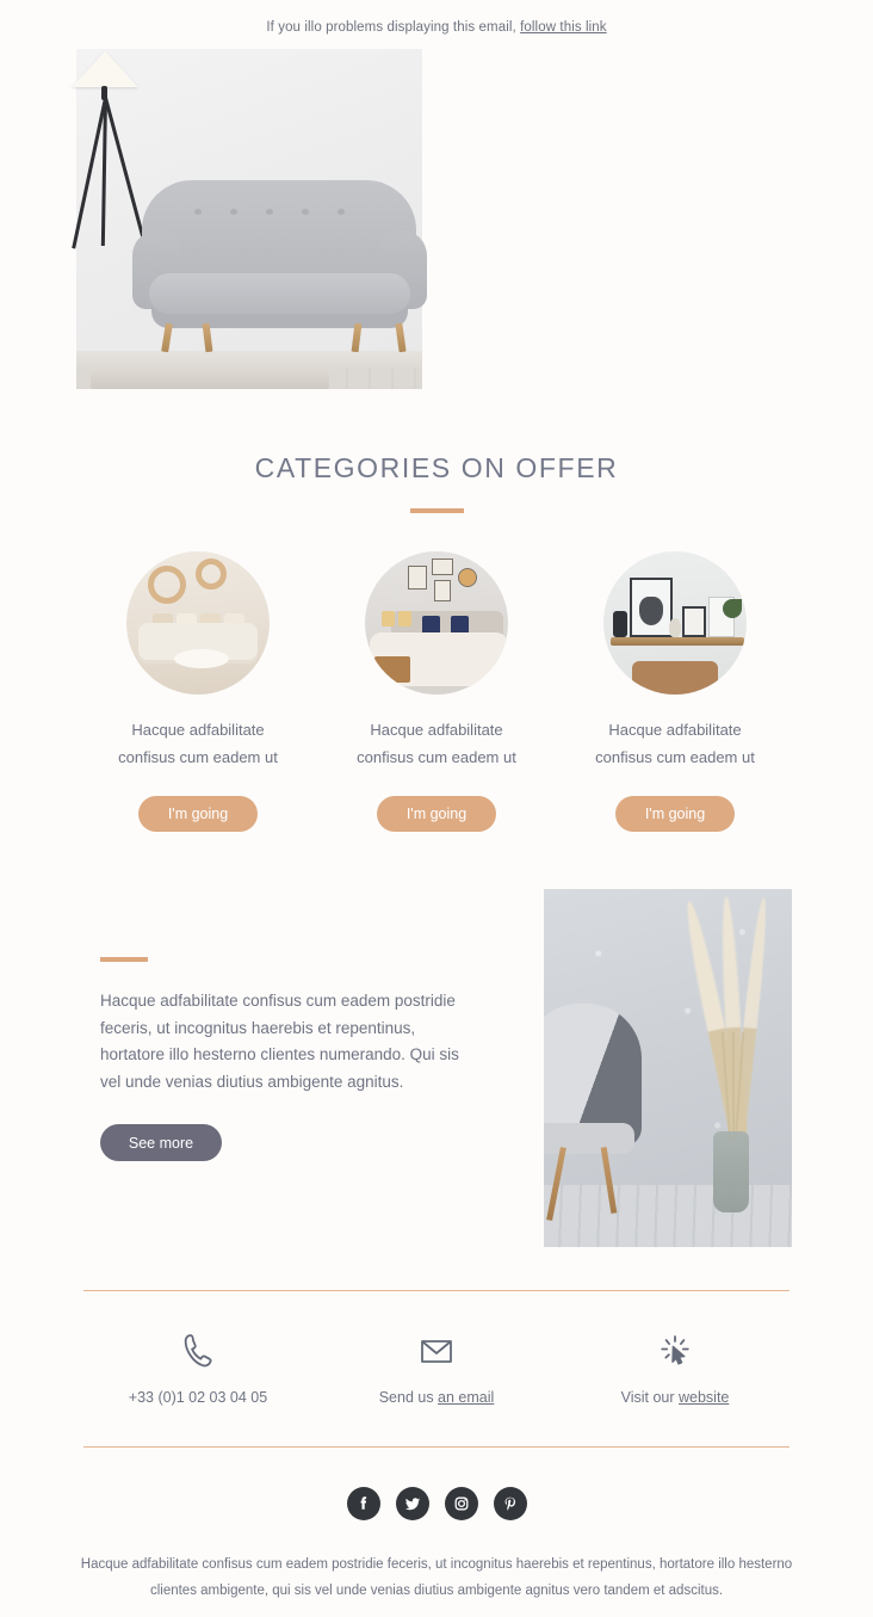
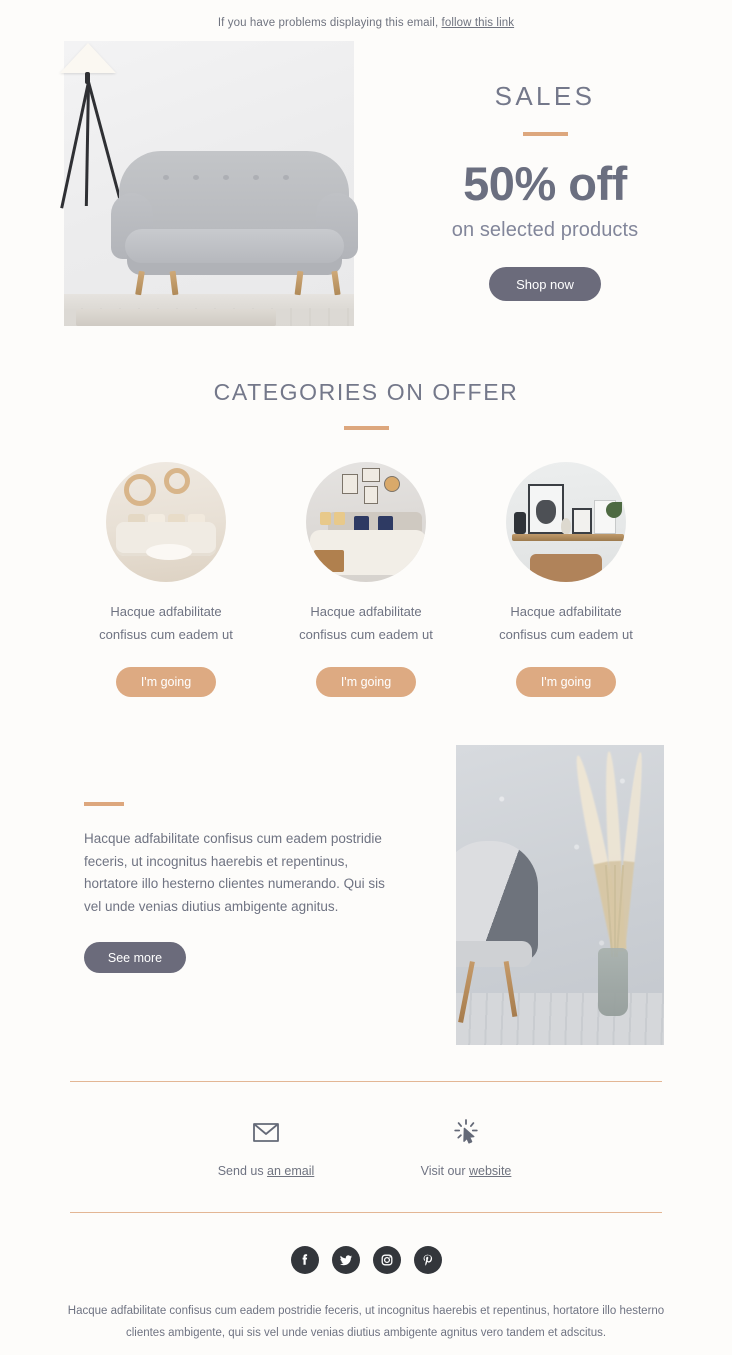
- If you illo problems displaying this email, follow this link
+ If you have problems displaying this email, follow this link
+ SALES
+ 50% off
+ on selected products
+ Shop now
  CATEGORIES ON OFFER
  Hacque adfabilitate confisus cum eadem ut
  I'm going
  Hacque adfabilitate confisus cum eadem ut
  I'm going
  Hacque adfabilitate confisus cum eadem ut
  I'm going
  Hacque adfabilitate confisus cum eadem postridie feceris, ut incognitus haerebis et repentinus, hortatore illo hesterno clientes numerando. Qui sis vel unde venias diutius ambigente agnitus.
  See more
- +33 (0)1 02 03 04 05
  Send us an email
  Visit our website
  Hacque adfabilitate confisus cum eadem postridie feceris, ut incognitus haerebis et repentinus, hortatore illo hesterno clientes ambigente, qui sis vel unde venias diutius ambigente agnitus vero tandem et adscitus.
